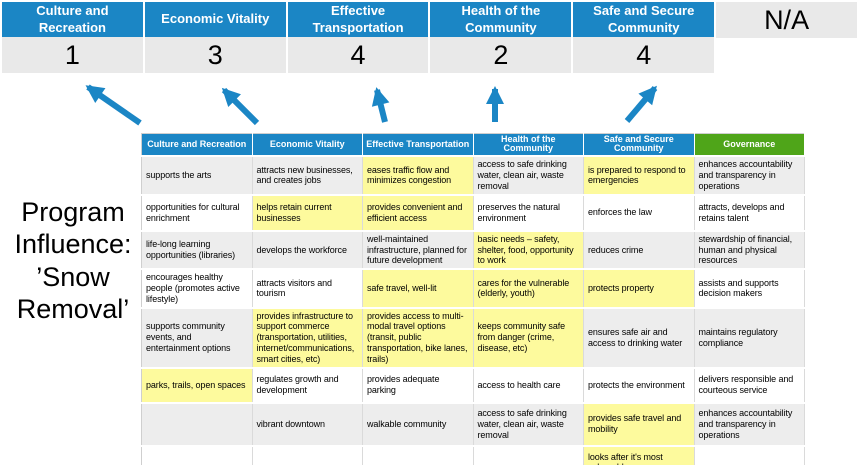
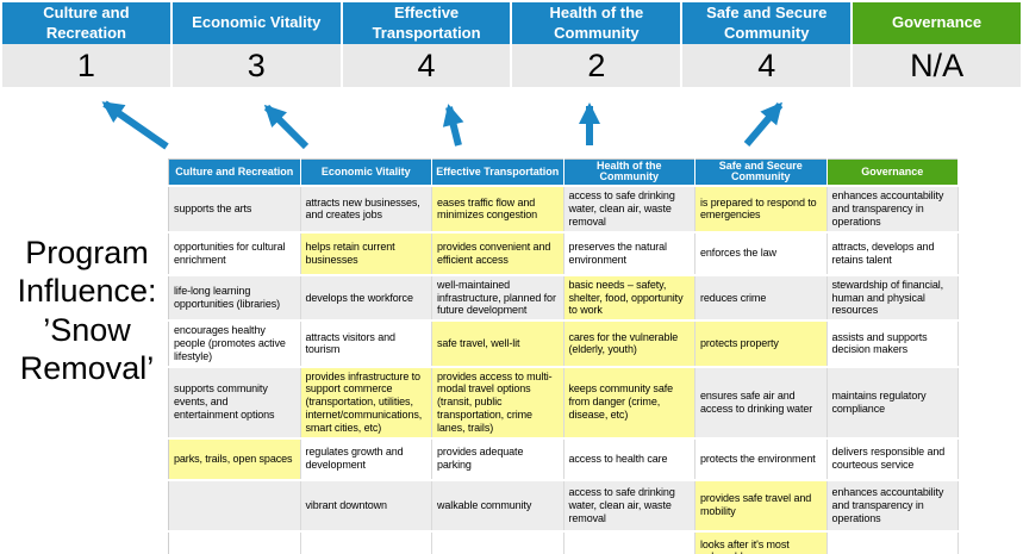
  Culture and Recreation
  1
  Economic Vitality
  3
  Effective Transportation
  4
  Health of the Community
  2
  Safe and Secure Community
  4
+ Governance
  N/A
  Program
  Influence:
  ’Snow
  Removal’
  Culture and Recreation	Economic Vitality	Effective Transportation	Health of the Community	Safe and Secure Community	Governance
  supports the arts	attracts new businesses, and creates jobs	eases traffic flow and minimizes congestion	access to safe drinking water, clean air, waste removal	is prepared to respond to emergencies	enhances accountability and transparency in operations
  opportunities for cultural enrichment	helps retain current businesses	provides convenient and efficient access	preserves the natural environment	enforces the law	attracts, develops and retains talent
  life-long learning opportunities (libraries)	develops the workforce	well-maintained infrastructure, planned for future development	basic needs – safety, shelter, food, opportunity to work	reduces crime	stewardship of financial, human and physical resources
  encourages healthy people (promotes active lifestyle)	attracts visitors and tourism	safe travel, well-lit	cares for the vulnerable (elderly, youth)	protects property	assists and supports decision makers
- supports community events, and entertainment options	provides infrastructure to support commerce (transportation, utilities, internet/communications, smart cities, etc)	provides access to multi-modal travel options (transit, public transportation, bike lanes, trails)	keeps community safe from danger (crime, disease, etc)	ensures safe air and access to drinking water	maintains regulatory compliance
+ supports community events, and entertainment options	provides infrastructure to support commerce (transportation, utilities, internet/communications, smart cities, etc)	provides access to multi-modal travel options (transit, public transportation, crime lanes, trails)	keeps community safe from danger (crime, disease, etc)	ensures safe air and access to drinking water	maintains regulatory compliance
  parks, trails, open spaces	regulates growth and development	provides adequate parking	access to health care	protects the environment	delivers responsible and courteous service
  	vibrant downtown	walkable community	access to safe drinking water, clean air, waste removal	provides safe travel and mobility	enhances accountability and transparency in operations
